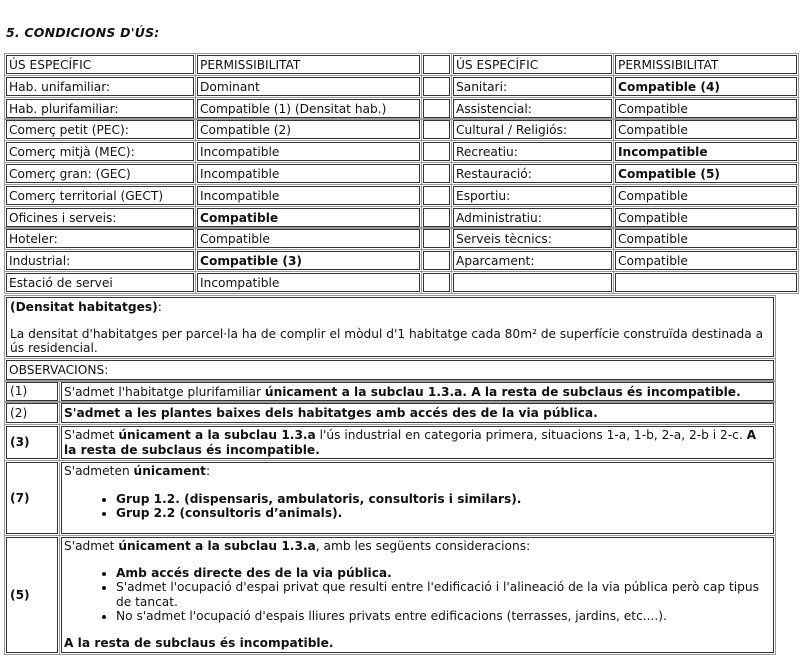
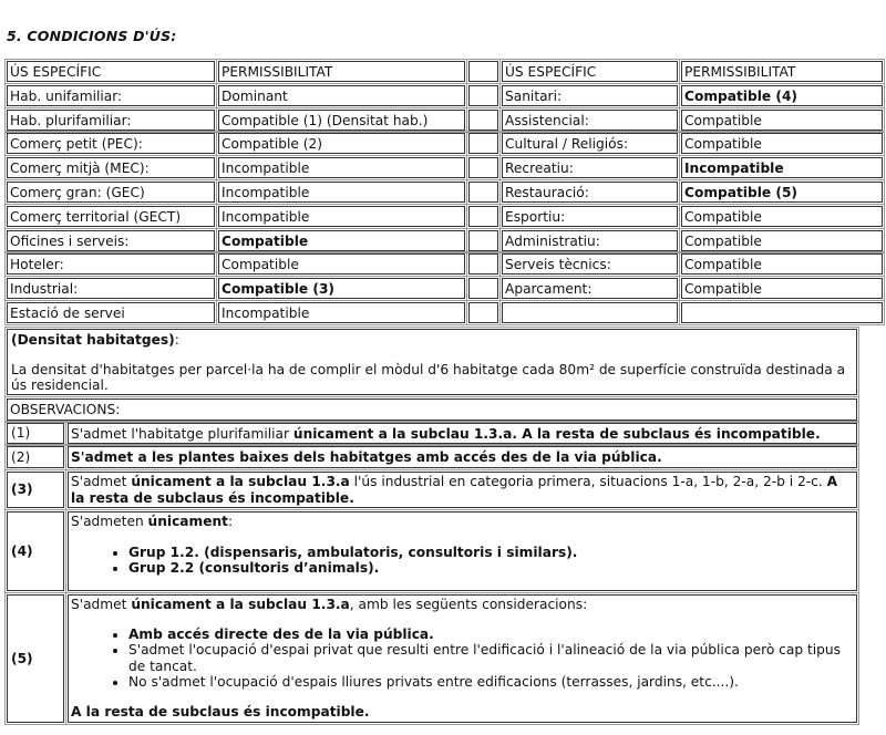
  5. CONDICIONS D'ÚS:
  ÚS ESPECÍFIC
  PERMISSIBILITAT
  ÚS ESPECÍFIC
  PERMISSIBILITAT
  Hab. unifamiliar:
  Dominant
  Hab. plurifamiliar:
  Compatible (1) (Densitat hab.)
  Comerç petit (PEC):
  Compatible (2)
  Comerç mitjà (MEC):
  Incompatible
  Comerç gran: (GEC)
  Incompatible
  Comerç territorial (GECT)
  Incompatible
  Oficines i serveis:
  Compatible
  Hoteler:
  Compatible
  Industrial:
  Compatible (3)
  Estació de servei
  Incompatible
  Sanitari:
  Compatible (4)
  Assistencial:
  Compatible
  Cultural / Religiós:
  Compatible
  Recreatiu:
  Incompatible
  Restauració:
  Compatible (5)
  Esportiu:
  Compatible
  Administratiu:
  Compatible
  Serveis tècnics:
  Compatible
  Aparcament:
  Compatible
  (Densitat habitatges):
- La densitat d'habitatges per parcel·la ha de complir el mòdul d'1 habitatge cada 80m² de superfície construïda destinada a ús residencial.
+ La densitat d'habitatges per parcel·la ha de complir el mòdul d'6 habitatge cada 80m² de superfície construïda destinada a ús residencial.
  OBSERVACIONS:
  (1)
  S'admet l'habitatge plurifamiliar únicament a la subclau 1.3.a. A la resta de subclaus és incompatible.
  (2)
  S'admet a les plantes baixes dels habitatges amb accés des de la via pública.
  (3)
  S'admet únicament a la subclau 1.3.a l'ús industrial en categoria primera, situacions 1-a, 1-b, 2-a, 2-b i 2-c. A la resta de subclaus és incompatible.
- (7)
+ (4)
  S'admeten únicament:
  Grup 1.2. (dispensaris, ambulatoris, consultoris i similars).
  Grup 2.2 (consultoris d’animals).
  (5)
  S'admet únicament a la subclau 1.3.a, amb les següents consideracions:
  Amb accés directe des de la via pública.
  S'admet l'ocupació d'espai privat que resulti entre l'edificació i l'alineació de la via pública però cap tipus de tancat.
  No s'admet l'ocupació d'espais lliures privats entre edificacions (terrasses, jardins, etc....).
  A la resta de subclaus és incompatible.
